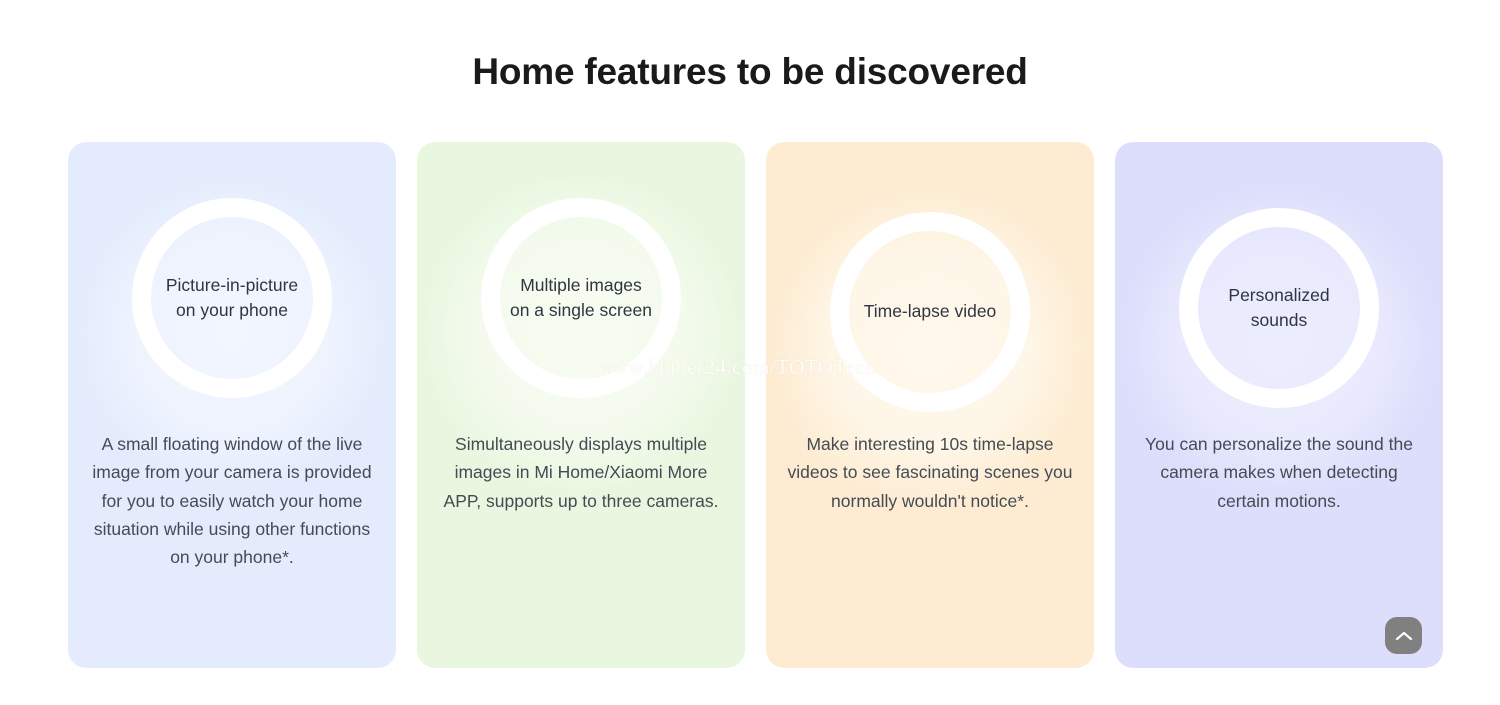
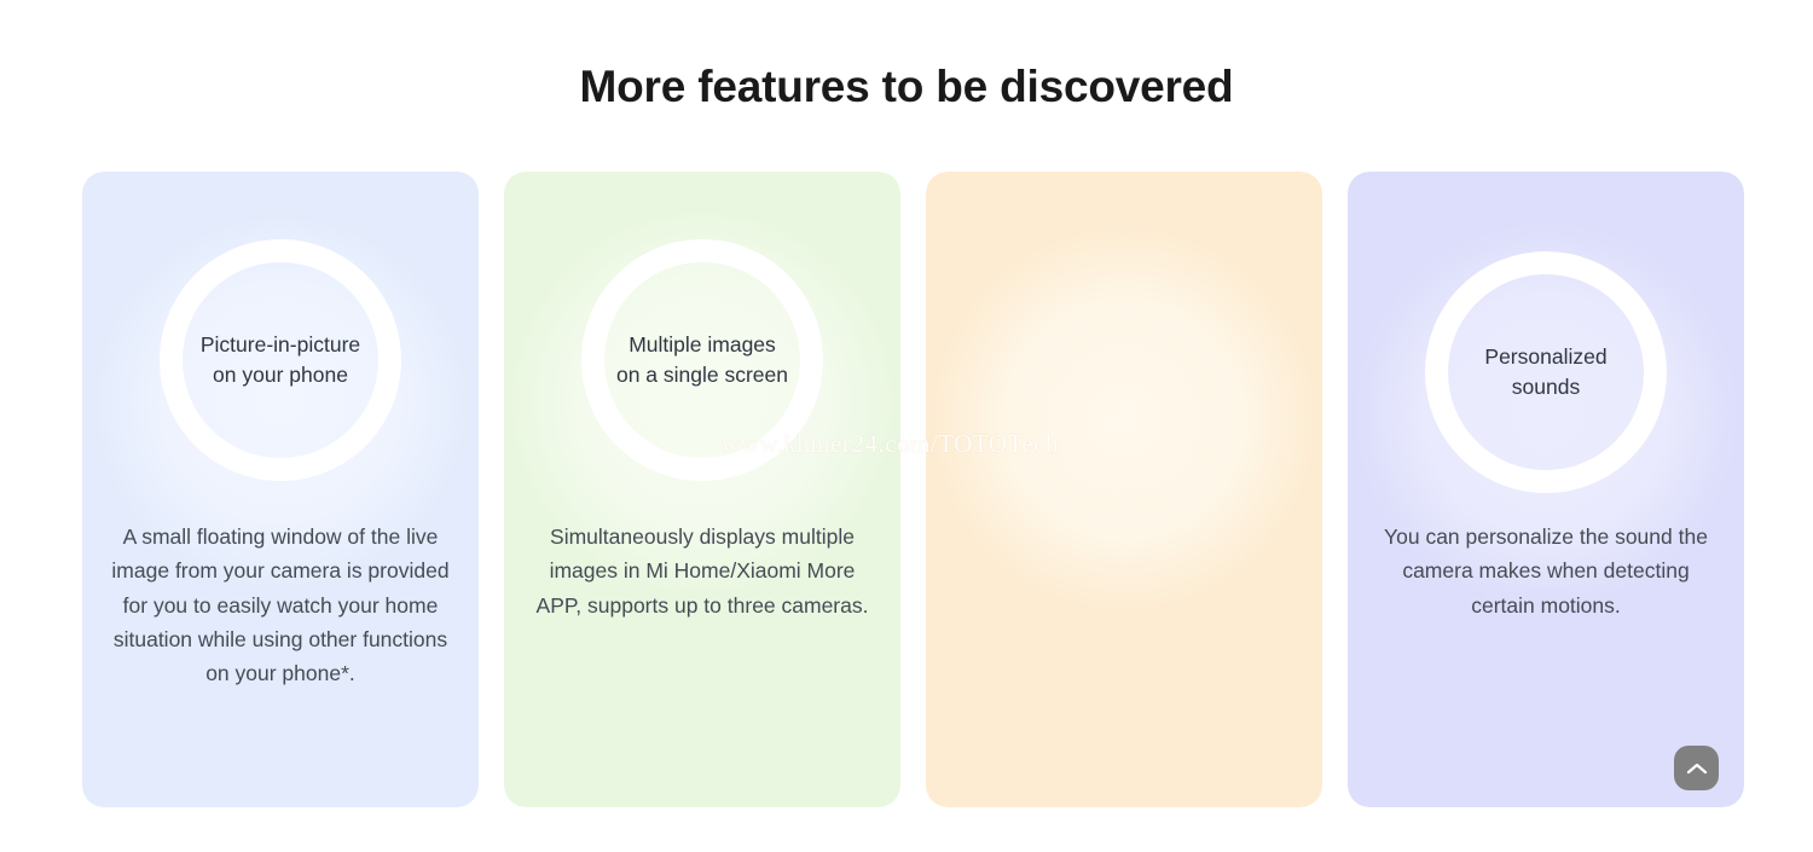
- Home features to be discovered
+ More features to be discovered
  Picture-in-picture
  on your phone
  A small floating window of the live image from your camera is provided for you to easily watch your home situation while using other functions on your phone*.
  Multiple images
  on a single screen
  Simultaneously displays multiple images in Mi Home/Xiaomi More APP, supports up to three cameras.
- Time-lapse video
- Make interesting 10s time-lapse videos to see fascinating scenes you normally wouldn't notice*.
  Personalized
  sounds
  You can personalize the sound the camera makes when detecting certain motions.
  www.khmer24.com/TOTOTech
